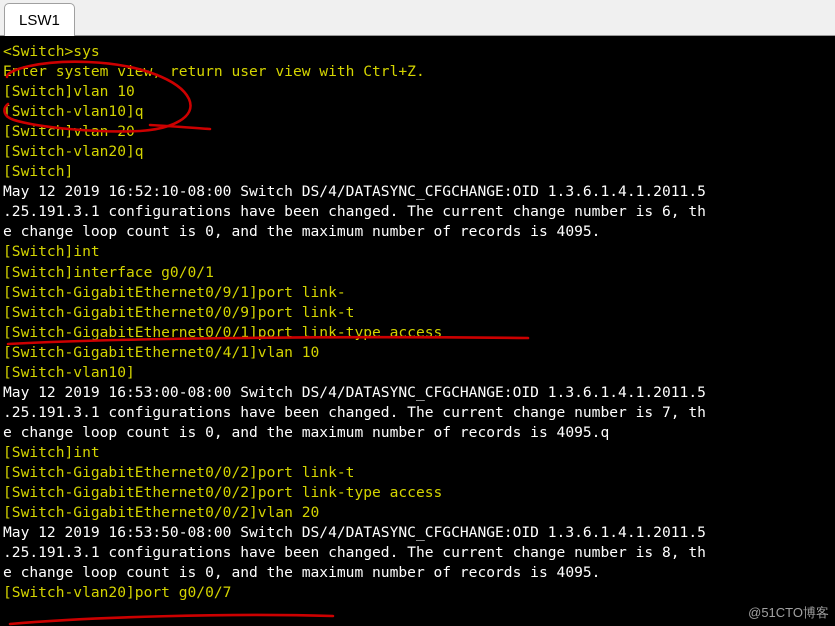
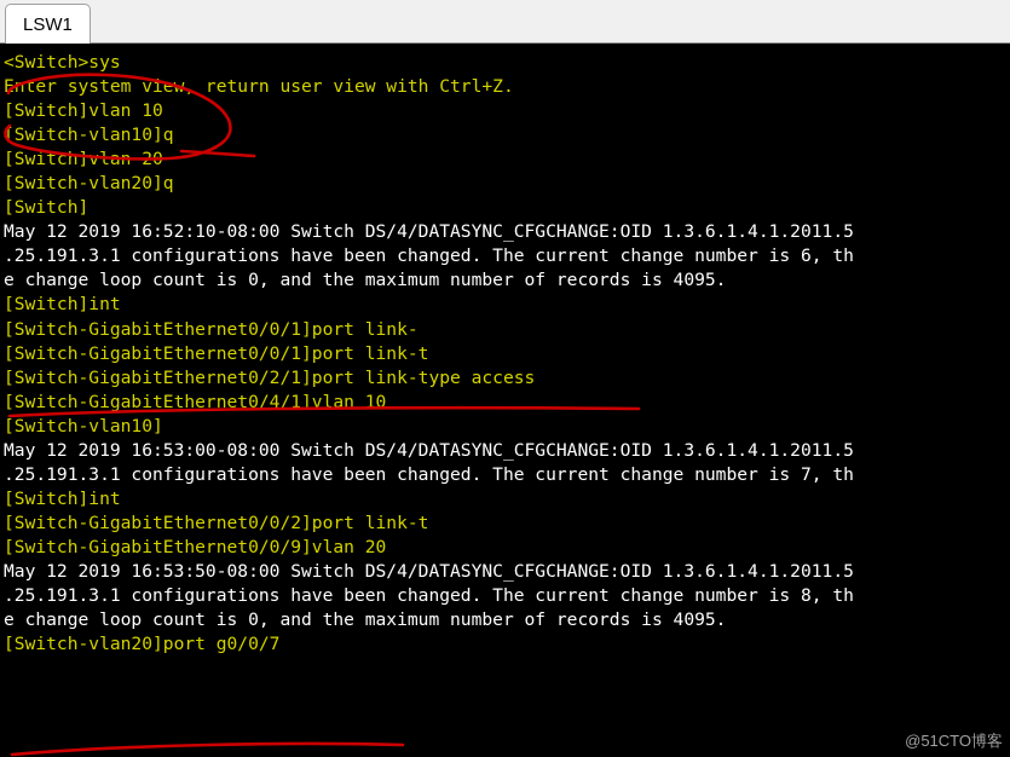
  LSW1
  <Switch>sys
  Enter system vie, return user view with Ctrl+Z.
  [Switch]vlan 10
  [Switch-vlan10]q
  [Switch]vl
  [Switch-vlan20]q
  [Switch]
  May 12 2019 16:52:10-08:00 Switch DS/4/DATASYNC_CFGCHANGE:OID 1.3.6.1.4.1.2011.5
  .25.191.3.1 configurations have been changed. The current change number is 6, th
  e change loop count is 0, and the maximum number of records is 4095.
  [Switch]int
- [Switch]interface g0/0/1
- [Switch-GigabitEthernet0/9/1]port link-
+ [Switch-GigabitEthernet0/0/1]port link-
- [Switch-GigabitEthernet0/0/9]port link-t
+ [Switch-GigabitEthernet0/0/1]port link-t
- [Switch-GigabitEthernet0/0/1]port link-type access
+ [Switch-GigabitEthernet0/2/1]port link-type access
  [Switch-GigabitEthernet0/4/1]vlan 10
  [Switch-vlan10]
  May 12 2019 16:53:00-08:00 Switch DS/4/DATASYNC_CFGCHANGE:OID 1.3.6.1.4.1.2011.5
  .25.191.3.1 configurations have been changed. The current change number is 7, th
- e change loop count is 0, and the maximum number of records is 4095.q
  [Switch]int
  [Switch-GigabitEthernet0/0/2]port link-t
- [Switch-GigabitEthernet0/0/2]port link-type access
- [Switch-GigabitEthernet0/0/2]vlan 20
+ [Switch-GigabitEthernet0/0/9]vlan 20
  May 12 2019 16:53:50-08:00 Switch DS/4/DATASYNC_CFGCHANGE:OID 1.3.6.1.4.1.2011.5
  .25.191.3.1 configurations have been changed. The current change number is 8, th
  e change loop count is 0, and the maximum number of records is 4095.
  [Switch-vlan20]port g0/0/7
  @51CTO博客
